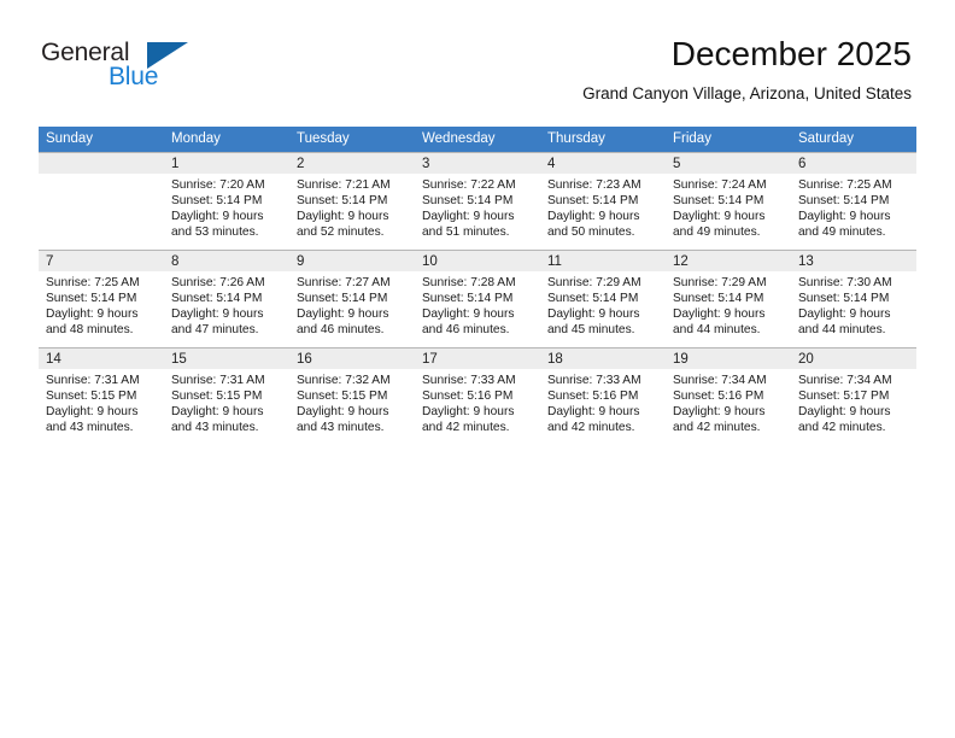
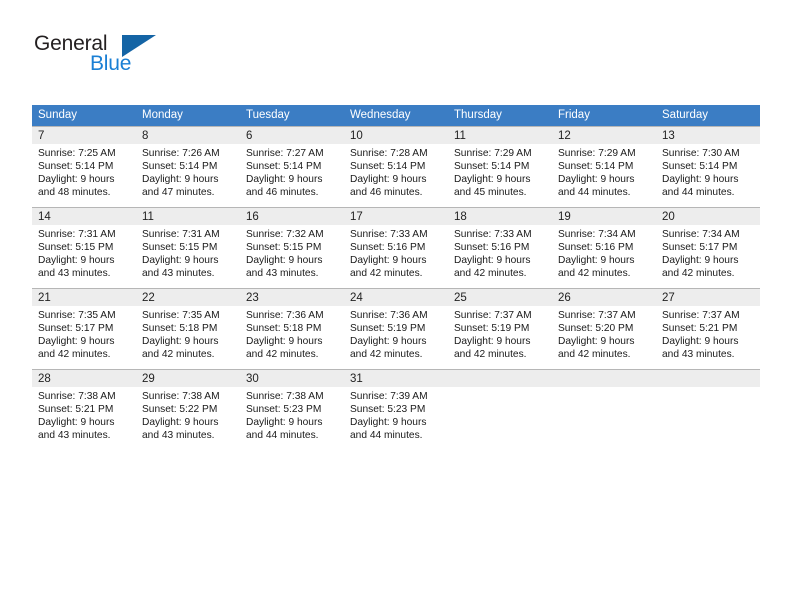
  General
  Blue
- December 2025
- Grand Canyon Village, Arizona, United States
  Sunday	Monday	Tuesday	Wednesday	Thursday	Friday	Saturday
- 	1Sunrise: 7:20 AMSunset: 5:14 PMDaylight: 9 hoursand 53 minutes.	2Sunrise: 7:21 AMSunset: 5:14 PMDaylight: 9 hoursand 52 minutes.	3Sunrise: 7:22 AMSunset: 5:14 PMDaylight: 9 hoursand 51 minutes.	4Sunrise: 7:23 AMSunset: 5:14 PMDaylight: 9 hoursand 50 minutes.	5Sunrise: 7:24 AMSunset: 5:14 PMDaylight: 9 hoursand 49 minutes.	6Sunrise: 7:25 AMSunset: 5:14 PMDaylight: 9 hoursand 49 minutes.
- 7Sunrise: 7:25 AMSunset: 5:14 PMDaylight: 9 hoursand 48 minutes.	8Sunrise: 7:26 AMSunset: 5:14 PMDaylight: 9 hoursand 47 minutes.	9Sunrise: 7:27 AMSunset: 5:14 PMDaylight: 9 hoursand 46 minutes.	10Sunrise: 7:28 AMSunset: 5:14 PMDaylight: 9 hoursand 46 minutes.	11Sunrise: 7:29 AMSunset: 5:14 PMDaylight: 9 hoursand 45 minutes.	12Sunrise: 7:29 AMSunset: 5:14 PMDaylight: 9 hoursand 44 minutes.	13Sunrise: 7:30 AMSunset: 5:14 PMDaylight: 9 hoursand 44 minutes.
+ 7Sunrise: 7:25 AMSunset: 5:14 PMDaylight: 9 hoursand 48 minutes.	8Sunrise: 7:26 AMSunset: 5:14 PMDaylight: 9 hoursand 47 minutes.	6Sunrise: 7:27 AMSunset: 5:14 PMDaylight: 9 hoursand 46 minutes.	10Sunrise: 7:28 AMSunset: 5:14 PMDaylight: 9 hoursand 46 minutes.	11Sunrise: 7:29 AMSunset: 5:14 PMDaylight: 9 hoursand 45 minutes.	12Sunrise: 7:29 AMSunset: 5:14 PMDaylight: 9 hoursand 44 minutes.	13Sunrise: 7:30 AMSunset: 5:14 PMDaylight: 9 hoursand 44 minutes.
- 14Sunrise: 7:31 AMSunset: 5:15 PMDaylight: 9 hoursand 43 minutes.	15Sunrise: 7:31 AMSunset: 5:15 PMDaylight: 9 hoursand 43 minutes.	16Sunrise: 7:32 AMSunset: 5:15 PMDaylight: 9 hoursand 43 minutes.	17Sunrise: 7:33 AMSunset: 5:16 PMDaylight: 9 hoursand 42 minutes.	18Sunrise: 7:33 AMSunset: 5:16 PMDaylight: 9 hoursand 42 minutes.	19Sunrise: 7:34 AMSunset: 5:16 PMDaylight: 9 hoursand 42 minutes.	20Sunrise: 7:34 AMSunset: 5:17 PMDaylight: 9 hoursand 42 minutes.
+ 14Sunrise: 7:31 AMSunset: 5:15 PMDaylight: 9 hoursand 43 minutes.	11Sunrise: 7:31 AMSunset: 5:15 PMDaylight: 9 hoursand 43 minutes.	16Sunrise: 7:32 AMSunset: 5:15 PMDaylight: 9 hoursand 43 minutes.	17Sunrise: 7:33 AMSunset: 5:16 PMDaylight: 9 hoursand 42 minutes.	18Sunrise: 7:33 AMSunset: 5:16 PMDaylight: 9 hoursand 42 minutes.	19Sunrise: 7:34 AMSunset: 5:16 PMDaylight: 9 hoursand 42 minutes.	20Sunrise: 7:34 AMSunset: 5:17 PMDaylight: 9 hoursand 42 minutes.
+ 21Sunrise: 7:35 AMSunset: 5:17 PMDaylight: 9 hoursand 42 minutes.	22Sunrise: 7:35 AMSunset: 5:18 PMDaylight: 9 hoursand 42 minutes.	23Sunrise: 7:36 AMSunset: 5:18 PMDaylight: 9 hoursand 42 minutes.	24Sunrise: 7:36 AMSunset: 5:19 PMDaylight: 9 hoursand 42 minutes.	25Sunrise: 7:37 AMSunset: 5:19 PMDaylight: 9 hoursand 42 minutes.	26Sunrise: 7:37 AMSunset: 5:20 PMDaylight: 9 hoursand 42 minutes.	27Sunrise: 7:37 AMSunset: 5:21 PMDaylight: 9 hoursand 43 minutes.
+ 28Sunrise: 7:38 AMSunset: 5:21 PMDaylight: 9 hoursand 43 minutes.	29Sunrise: 7:38 AMSunset: 5:22 PMDaylight: 9 hoursand 43 minutes.	30Sunrise: 7:38 AMSunset: 5:23 PMDaylight: 9 hoursand 44 minutes.	31Sunrise: 7:39 AMSunset: 5:23 PMDaylight: 9 hoursand 44 minutes.
